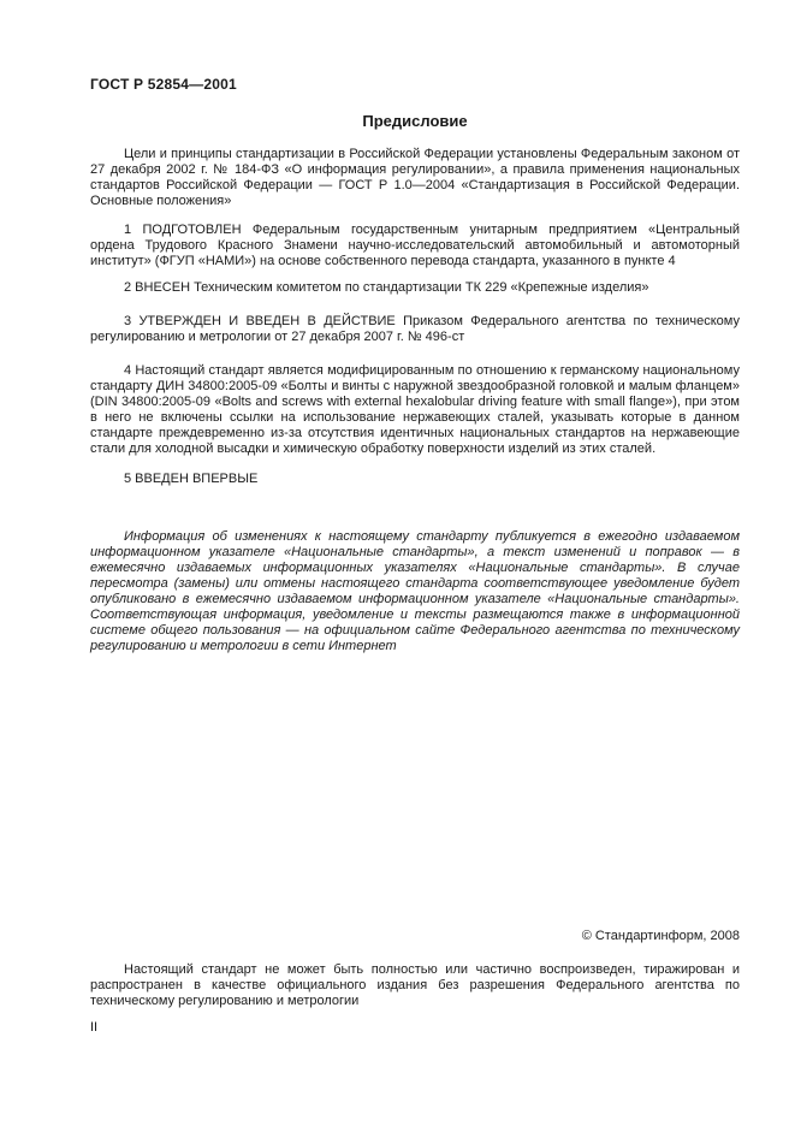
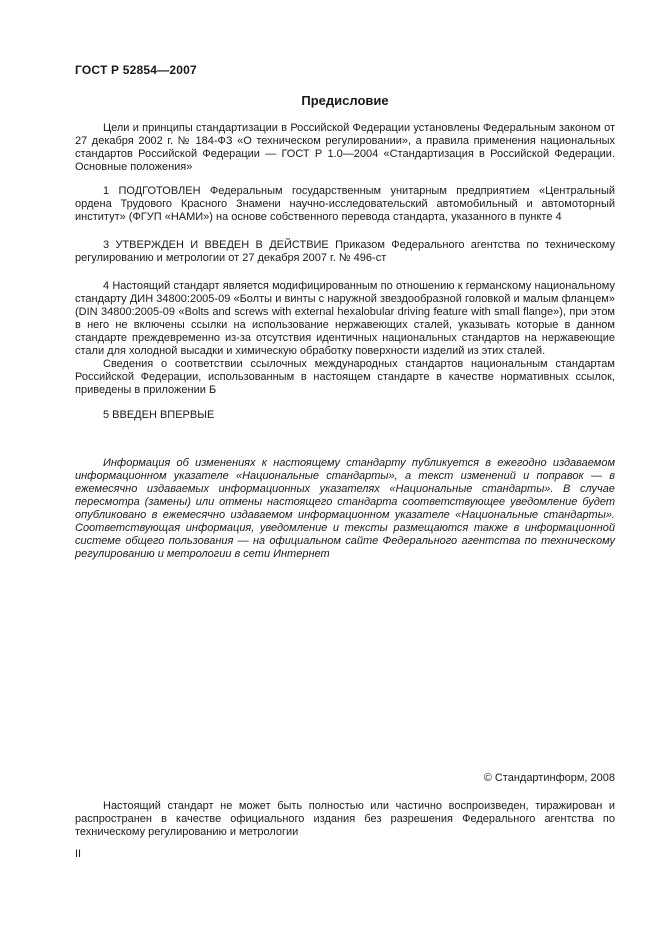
- ГОСТ Р 52854—2001
+ ГОСТ Р 52854—2007
  Предисловие
- Цели и принципы стандартизации в Российской Федерации установлены Федеральным законом от 27 декабря 2002 г. № 184-ФЗ «О информация регулировании», а правила применения национальных стандартов Российской Федерации — ГОСТ Р 1.0—2004 «Стандартизация в Российской Федерации. Основные положения»
+ Цели и принципы стандартизации в Российской Федерации установлены Федеральным законом от 27 декабря 2002 г. № 184-ФЗ «О техническом регулировании», а правила применения национальных стандартов Российской Федерации — ГОСТ Р 1.0—2004 «Стандартизация в Российской Федерации. Основные положения»
  1 ПОДГОТОВЛЕН Федеральным государственным унитарным предприятием «Центральный ордена Трудового Красного Знамени научно-исследовательский автомобильный и автомоторный институт» (ФГУП «НАМИ») на основе собственного перевода стандарта, указанного в пункте 4
- 2 ВНЕСЕН Техническим комитетом по стандартизации ТК 229 «Крепежные изделия»
  3 УТВЕРЖДЕН И ВВЕДЕН В ДЕЙСТВИЕ Приказом Федерального агентства по техническому регулированию и метрологии от 27 декабря 2007 г. № 496-ст
  4 Настоящий стандарт является модифицированным по отношению к германскому национальному стандарту ДИН 34800:2005-09 «Болты и винты с наружной звездообразной головкой и малым фланцем» (DIN 34800:2005-09 «Bolts and screws with external hexalobular driving feature with small flange»), при этом в него не включены ссылки на использование нержавеющих сталей, указывать которые в данном стандарте преждевременно из-за отсутствия идентичных национальных стандартов на нержавеющие стали для холодной высадки и химическую обработку поверхности изделий из этих сталей.
+ Сведения о соответствии ссылочных международных стандартов национальным стандартам Российской Федерации, использованным в настоящем стандарте в качестве нормативных ссылок, приведены в приложении Б
  5 ВВЕДЕН ВПЕРВЫЕ
  Информация об изменениях к настоящему стандарту публикуется в ежегодно издаваемом информационном указателе «Национальные стандарты», а текст изменений и поправок — в ежемесячно издаваемых информационных указателях «Национальные стандарты». В случае пересмотра (замены) или отмены настоящего стандарта соответствующее уведомление будет опубликовано в ежемесячно издаваемом информационном указателе «Национальные стандарты». Соответствующая информация, уведомление и тексты размещаются также в информационной системе общего пользования — на официальном сайте Федерального агентства по техническому регулированию и метрологии в сети Интернет
  © Стандартинформ, 2008
  Настоящий стандарт не может быть полностью или частично воспроизведен, тиражирован и распространен в качестве официального издания без разрешения Федерального агентства по техническому регулированию и метрологии
  II
